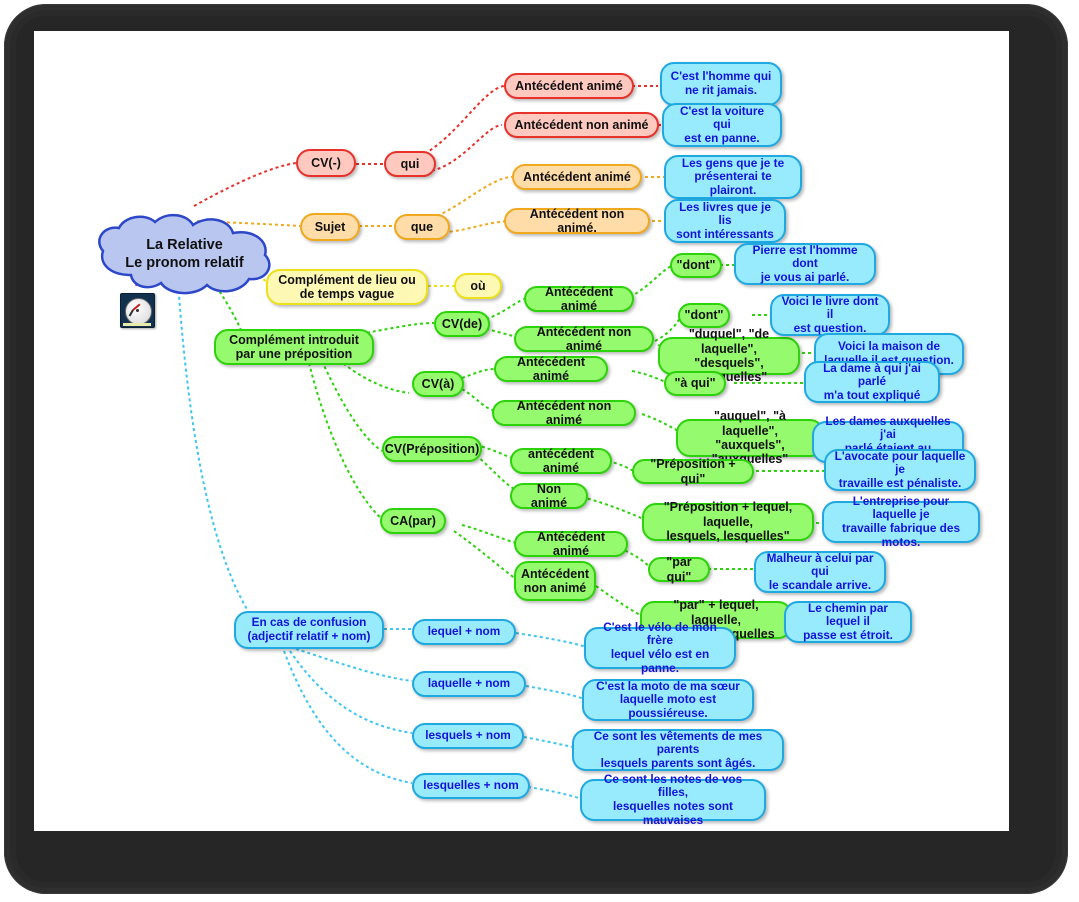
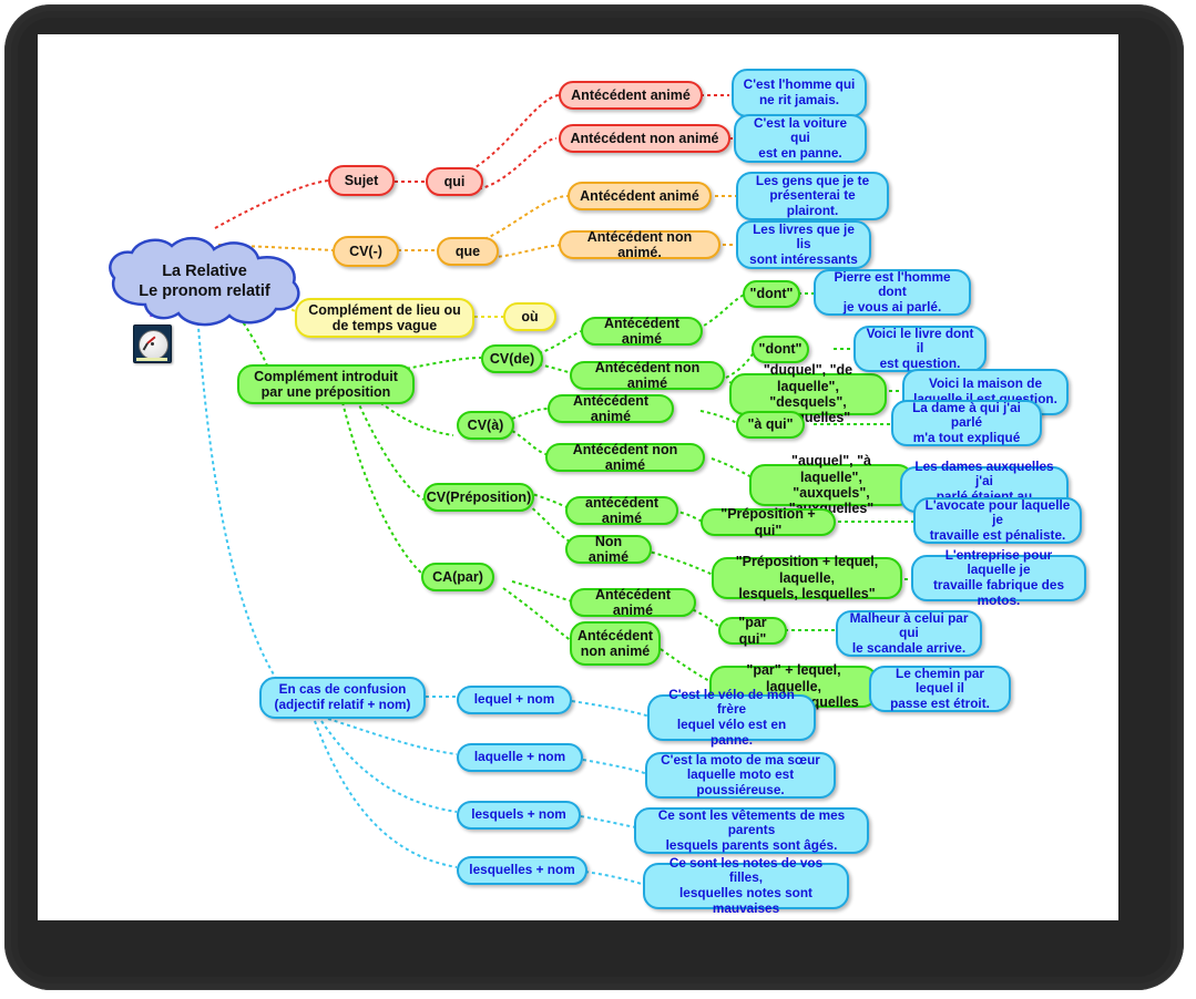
  La Relative
  Le pronom relatif
- CV(-)
+ Sujet
  qui
  Antécédent animé
  Antécédent non animé
  C'est l'homme qui
  ne rit jamais.
  C'est la voiture qui
  est en panne.
- Sujet
+ CV(-)
  que
  Antécédent animé
  Antécédent non animé.
  Les gens que je te
  présenterai te plairont.
  Les livres que je lis
  sont intéressants
  Complément de lieu ou
  de temps vague
  où
  Complément introduit
  par une préposition
  CV(de)
  Antécédent animé
  Antécédent non animé
  "dont"
  "dont"
  "duquel", "de laquelle",
  "desquels", uelles"
  Pierre est l'homme dont
  je vous ai parlé.
  Voici le livre dont il
  est question.
  Voici la maison de
  laquelle il est question.
  CV(à)
  Antécédent animé
  Antécédent non animé
  "à qui"
  "auquel", "à laquelle",
  "auxquels", uelles"
  La dame à qui j'ai parlé
  m'a tout expliqué
  Les dames auxquelles j'ai
  CV(Préposition)
  antécédent animé
  Non animé
  "Préposition + qui"
  "Préposition + lequel, laquelle,
  lesquels, lesquelles"
  L'avocate pour laquelle je
  travaille est pénaliste.
  L'entreprise pour laquelle je
  travaille fabrique des motos.
  CA(par)
  Antécédent animé
  Antécédent
  non animé
  "par qui"
  "par" + lequel, laquelle,
  Malheur à celui par qui
  le scandale arrive.
  Le chemin par lequel il
  passe est étroit.
  En cas de confusion
  (adjectif relatif + nom)
  lequel + nom
  laquelle + nom
  lesquels + nom
  lesquelles + nom
  C'est le vélo de mon frère
  lequel vélo est en panne.
  C'est la moto de ma sœur
  laquelle moto est poussiéreuse.
  Ce sont les vêtements de mes parents
  lesquels parents sont âgés.
  Ce sont les notes de vos filles,
  lesquelles notes sont mauvaises
